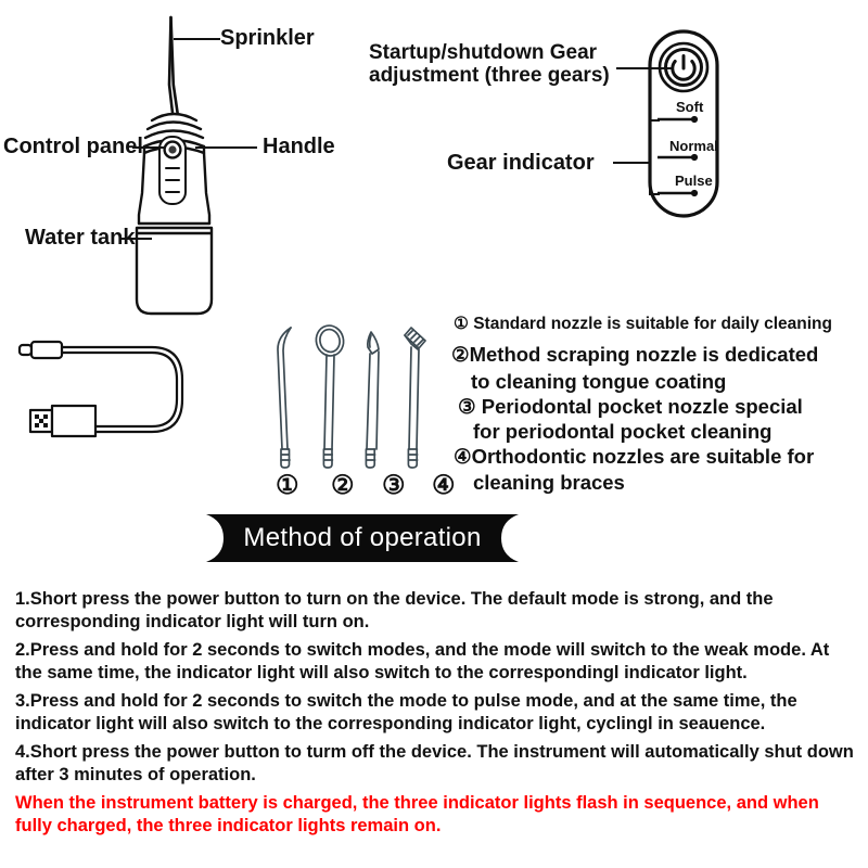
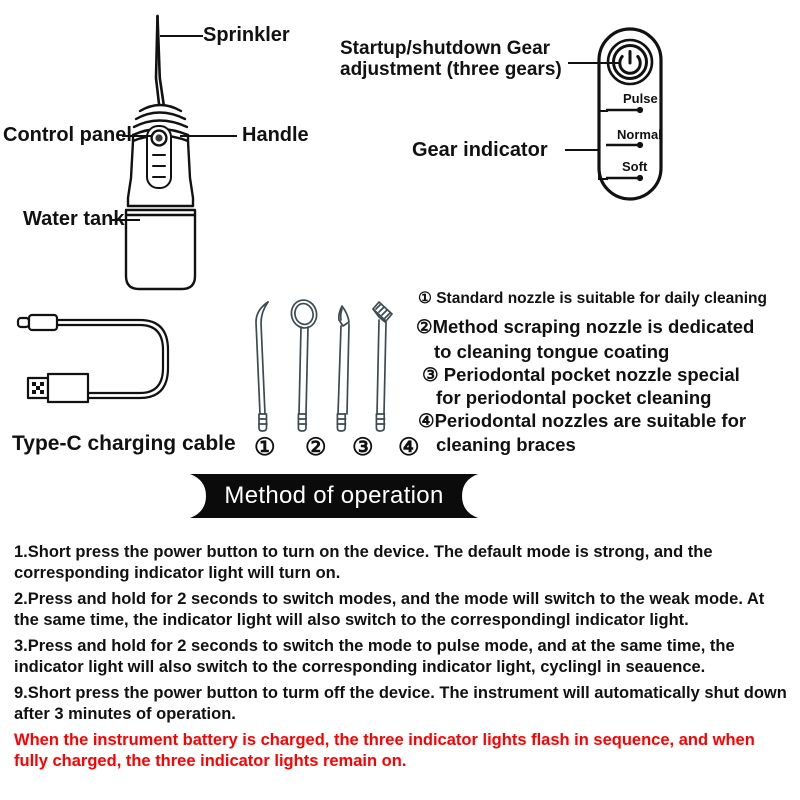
  Sprinkler
  Control pane
  Handle
  Water tan
- Soft
+ Pulse
  Normal
- Pulse
+ Soft
  Startup/shutdown Gear
  adjustment (three gears)
  Gear indicator
+ Type-C charging cable
  ①
  ②
  ③
  ④
  ① Standard nozzle is suitable for daily cleaning
  ②Method scraping nozzle is dedicated
  to cleaning tongue coating
  ③ Periodontal pocket nozzle special
  for periodontal pocket cleaning
- ④Orthodontic nozzles are suitable for
+ ④Periodontal nozzles are suitable for
  cleaning braces
  Method of operation
  1.Short press the power button to turn on the device. The default mode is strong, and the corresponding indicator light will turn on.
  2.Press and hold for 2 seconds to switch modes, and the mode will switch to the weak mode. At the same time, the indicator light will also switch to the correspondingl indicator light.
  3.Press and hold for 2 seconds to switch the mode to pulse mode, and at the same time, the indicator light will also switch to the corresponding indicator light, cyclingl in seauence.
- 4.Short press the power button to turm off the device. The instrument will automatically shut down after 3 minutes of operation.
+ 9.Short press the power button to turm off the device. The instrument will automatically shut down after 3 minutes of operation.
  When the instrument battery is charged, the three indicator lights flash in sequence, and when fully charged, the three indicator lights remain on.
